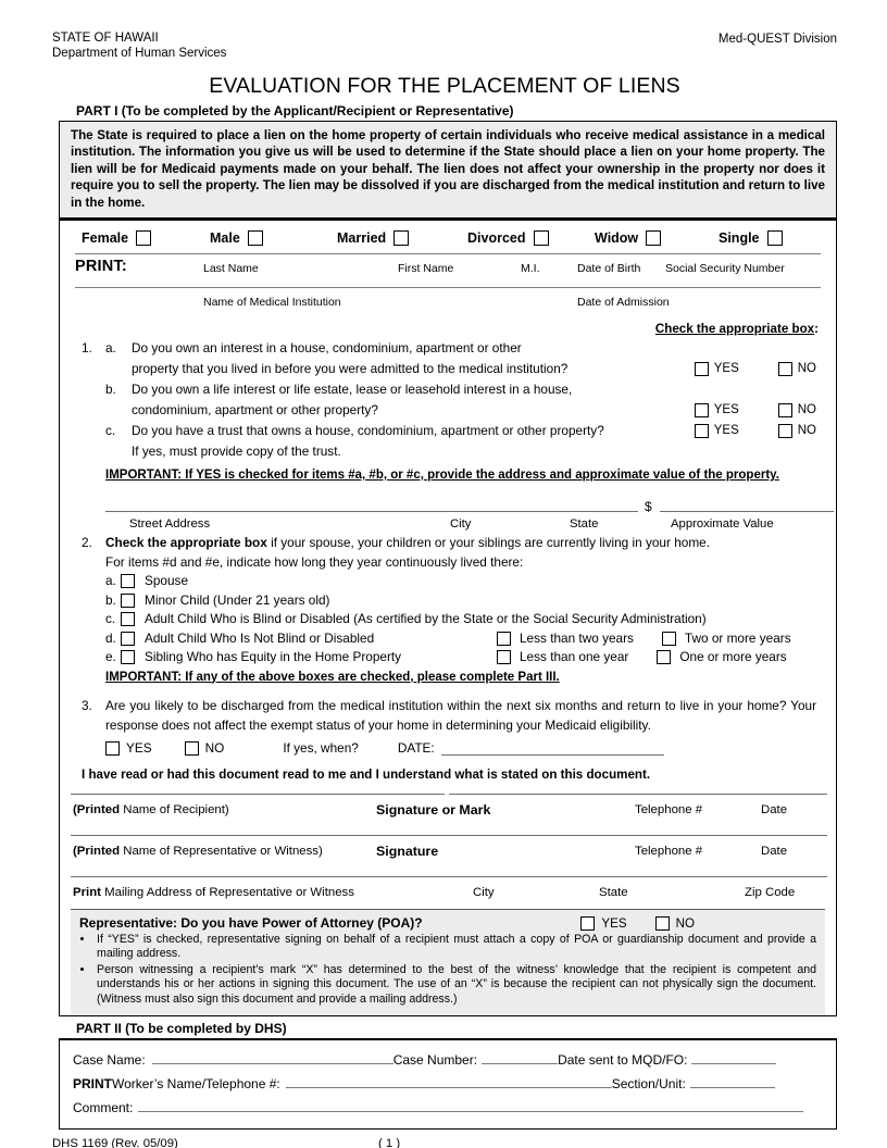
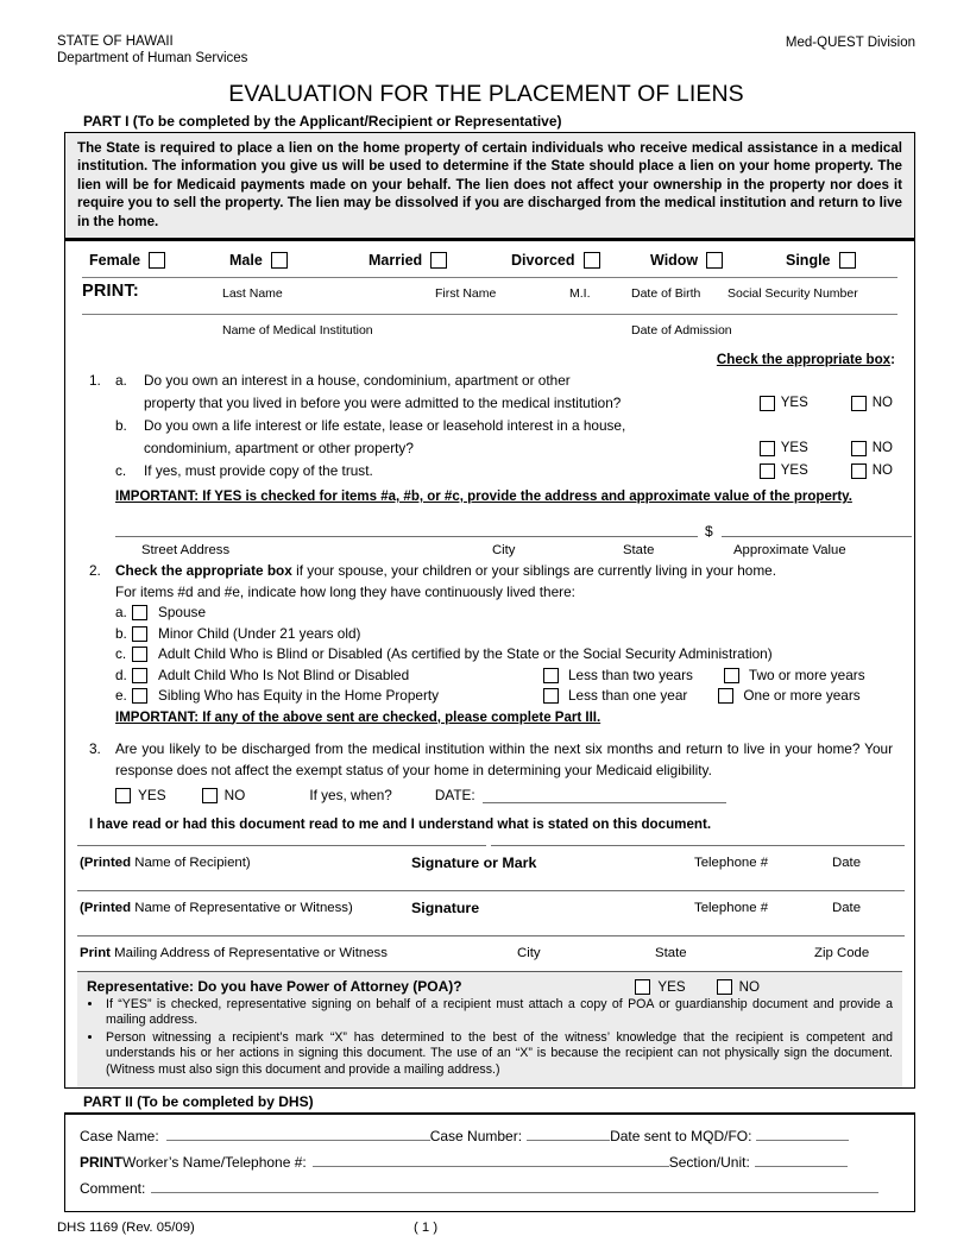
  STATE OF HAWAII
  Department of Human Services
  Med-QUEST Division
  EVALUATION FOR THE PLACEMENT OF LIENS
  PART I (To be completed by the Applicant/Recipient or Representative)
  The State is required to place a lien on the home property of certain individuals who receive medical assistance in a medical institution. The information you give us will be used to determine if the State should place a lien on your home property. The lien will be for Medicaid payments made on your behalf. The lien does not affect your ownership in the property nor does it require you to sell the property. The lien may be dissolved if you are discharged from the medical institution and return to live in the home.
  Female
  Male
  Married
  Divorced
  Widow
  Single
  PRINT:
  Last Name
  First Name
  M.I.
  Date of Birth
  Social Security Number
  Name of Medical Institution
  Date of Admission
  Check the appropriate box:
  1.
  a.
  Do you own an interest in a house, condominium, apartment or other
  property that you lived in before you were admitted to the medical institution?
  YES
  NO
  b.
  Do you own a life interest or life estate, lease or leasehold interest in a house,
  condominium, apartment or other property?
  YES
  NO
  c.
- Do you have a trust that owns a house, condominium, apartment or other property?
  If yes, must provide copy of the trust.
  YES
  NO
  IMPORTANT: If YES is checked for items #a, #b, or #c, provide the address and approximate value of the property.
  $
  Street Address
  City
  State
  Approximate Value
  2.
  Check the appropriate box if your spouse, your children or your siblings are currently living in your home.
- For items #d and #e, indicate how long they year continuously lived there:
+ For items #d and #e, indicate how long they have continuously lived there:
  a.
  Spouse
  b.
  Minor Child (Under 21 years old)
  c.
  Adult Child Who is Blind or Disabled (As certified by the State or the Social Security Administration)
  d.
  Adult Child Who Is Not Blind or Disabled
  Less than two years
  Two or more years
  e.
  Sibling Who has Equity in the Home Property
  Less than one year
  One or more years
- IMPORTANT: If any of the above boxes are checked, please complete Part III.
+ IMPORTANT: If any of the above sent are checked, please complete Part III.
  3.
  Are you likely to be discharged from the medical institution within the next six months and return to live in your home? Your response does not affect the exempt status of your home in determining your Medicaid eligibility.
  YES
  NO
  If yes, when?
  DATE:
  I have read or had this document read to me and I understand what is stated on this document.
  (Printed Name of Recipient)
  Signature or Mark
  Telephone #
  Date
  (Printed Name of Representative or Witness)
  Signature
  Telephone #
  Date
  Print Mailing Address of Representative or Witness
  City
  State
  Zip Code
  Representative: Do you have Power of Attorney (POA)?
  YES
  NO
  If “YES” is checked, representative signing on behalf of a recipient must attach a copy of POA or guardianship document and provide a mailing address.
  Person witnessing a recipient’s mark “X” has determined to the best of the witness’ knowledge that the recipient is competent and understands his or her actions in signing this document. The use of an “X” is because the recipient can not physically sign the document. (Witness must also sign this document and provide a mailing address.)
  PART II (To be completed by DHS)
  Case Name:
  Case Number:
  Date sent to MQD/FO:
  PRINT
  Worker’s Name/Telephone #:
  Section/Unit:
  Comment:
  DHS 1169 (Rev. 05/09)
  ( 1 )
